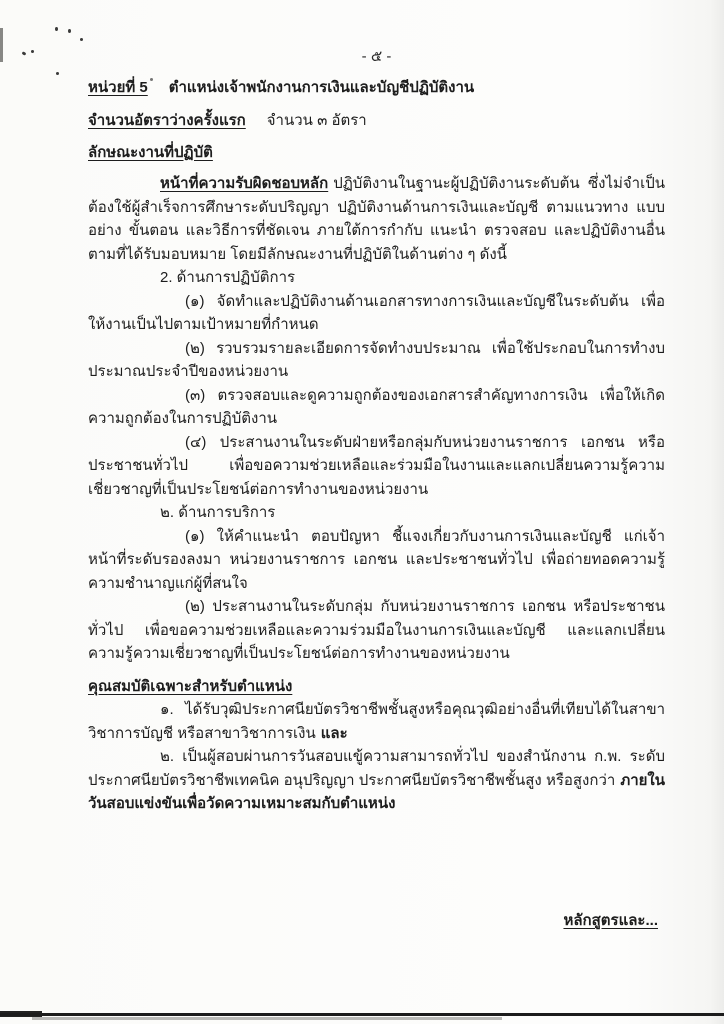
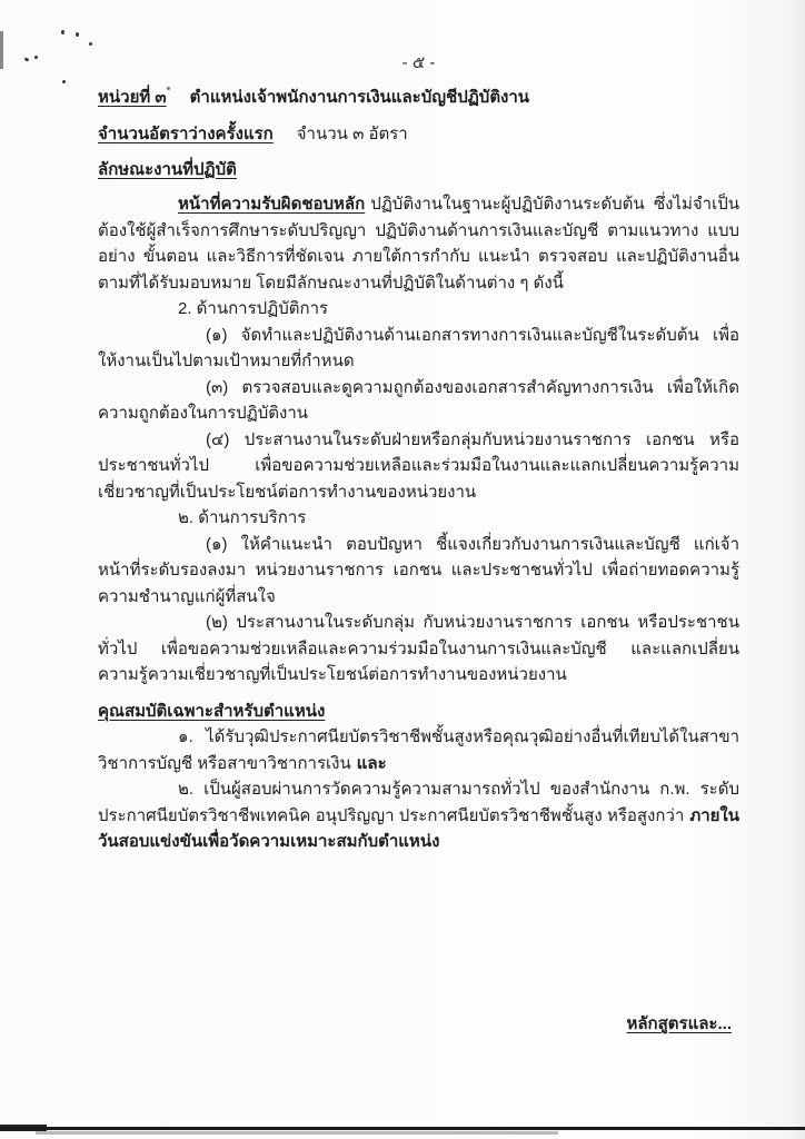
  - ๕ -
- หน่วยที่ 5 ตำแหน่งเจ้าพนักงานการเงินและบัญชีปฏิบัติงาน
+ หน่วยที่ ๓ ตำแหน่งเจ้าพนักงานการเงินและบัญชีปฏิบัติงาน
  จำนวนอัตราว่างครั้งแรก จำนวน ๓ อัตรา
  ลักษณะงานที่ปฏิบัติ
  หน้าที่ความรับผิดชอบหลัก ปฏิบัติงานในฐานะผู้ปฏิบัติงานระดับต้น ซึ่งไม่จำเป็นต้องใช้ผู้สำเร็จการศึกษาระดับปริญญา ปฏิบัติงานด้านการเงินและบัญชี ตามแนวทาง แบบอย่าง ขั้นตอน และวิธีการที่ชัดเจน ภายใต้การกำกับ แนะนำ ตรวจสอบ และปฏิบัติงานอื่นตามที่ได้รับมอบหมาย โดยมีลักษณะงานที่ปฏิบัติในด้านต่าง ๆ ดังนี้
  2. ด้านการปฏิบัติการ
  (๑) จัดทำและปฏิบัติงานด้านเอกสารทางการเงินและบัญชีในระดับต้น เพื่อให้งานเป็นไปตามเป้าหมายที่กำหนด
- (๒) รวบรวมรายละเอียดการจัดทำงบประมาณ เพื่อใช้ประกอบในการทำงบประมาณประจำปีของหน่วยงาน
  (๓) ตรวจสอบและดูความถูกต้องของเอกสารสำคัญทางการเงิน เพื่อให้เกิดความถูกต้องในการปฏิบัติงาน
  (๔) ประสานงานในระดับฝ่ายหรือกลุ่มกับหน่วยงานราชการ เอกชน หรือประชาชนทั่วไป เพื่อขอความช่วยเหลือและร่วมมือในงานและแลกเปลี่ยนความรู้ความเชี่ยวชาญที่เป็นประโยชน์ต่อการทำงานของหน่วยงาน
  ๒. ด้านการบริการ
  (๑) ให้คำแนะนำ ตอบปัญหา ชี้แจงเกี่ยวกับงานการเงินและบัญชี แก่เจ้าหน้าที่ระดับรองลงมา หน่วยงานราชการ เอกชน และประชาชนทั่วไป เพื่อถ่ายทอดความรู้ ความชำนาญแก่ผู้ที่สนใจ
  (๒) ประสานงานในระดับกลุ่ม กับหน่วยงานราชการ เอกชน หรือประชาชนทั่วไป เพื่อขอความช่วยเหลือและความร่วมมือในงานการเงินและบัญชี และแลกเปลี่ยนความรู้ความเชี่ยวชาญที่เป็นประโยชน์ต่อการทำงานของหน่วยงาน
  คุณสมบัติเฉพาะสำหรับตำแหน่ง
  ๑. ได้รับวุฒิประกาศนียบัตรวิชาชีพชั้นสูงหรือคุณวุฒิอย่างอื่นที่เทียบได้ในสาขาวิชาการบัญชี หรือสาขาวิชาการเงิน และ
- ๒. เป็นผู้สอบผ่านการวันสอบแขู้ความสามารถทั่วไป ของสำนักงาน ก.พ. ระดับประกาศนียบัตรวิชาชีพเทคนิค อนุปริญญา ประกาศนียบัตรวิชาชีพชั้นสูง หรือสูงกว่า ภายในวันสอบแข่งขันเพื่อวัดความเหมาะสมกับตำแหน่ง
+ ๒. เป็นผู้สอบผ่านการวัดความรู้ความสามารถทั่วไป ของสำนักงาน ก.พ. ระดับประกาศนียบัตรวิชาชีพเทคนิค อนุปริญญา ประกาศนียบัตรวิชาชีพชั้นสูง หรือสูงกว่า ภายในวันสอบแข่งขันเพื่อวัดความเหมาะสมกับตำแหน่ง
  หลักสูตรและ...
